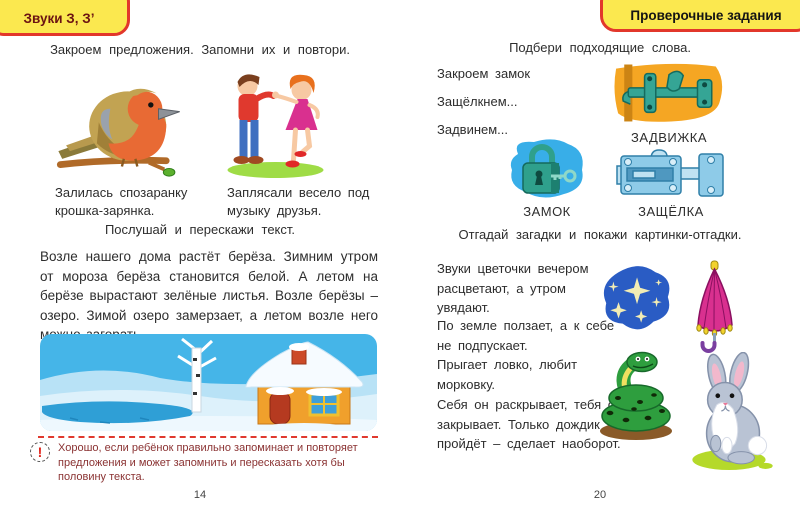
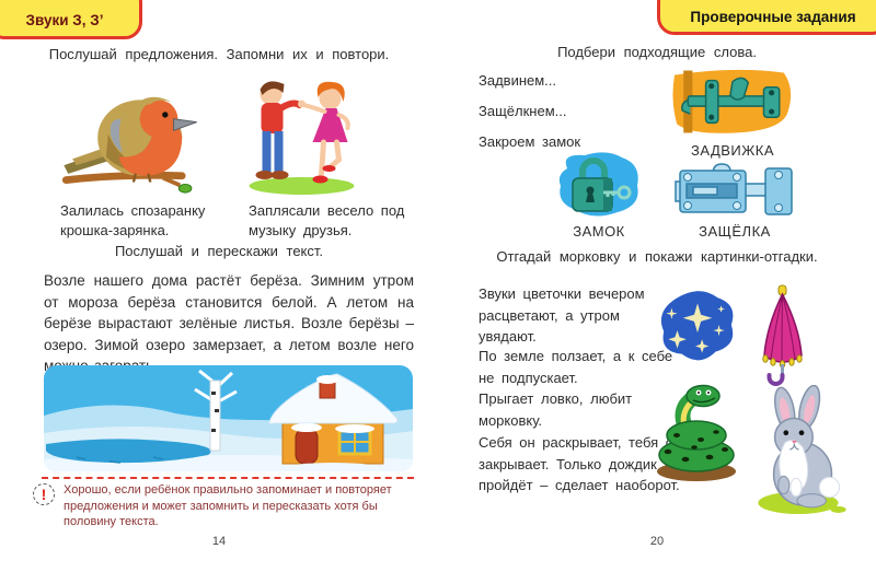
  Звуки З, З’
- Закроем предложения. Запомни их и повтори.
+ Послушай предложения. Запомни их и повтори.
  Залилась спозаранку крошка-зарянка.
  Заплясали весело под музыку друзья.
  Послушай и перескажи текст.
  Возле нашего дома растёт берёза. Зимним утром от мороза берёза становится белой. А летом на берёзе вырастают зелёные листья. Возле берёзы – озеро. Зимой озеро замерзает, а летом возле него м
  !
  Хорошо, если ребёнок правильно запоминает и повторяет предложения и может запомнить и пересказать хотя бы половину текста.
  14
  Проверочные задания
  Подбери подходящие слова.
- Закроем замок
+ Задвинем...
  Защёлкнем...
- Задвинем...
+ Закроем замок
  ЗАДВИЖКА
  ЗАМОК
  ЗАЩЁЛКА
- Отгадай загадки и покажи картинки-отгадки.
+ Отгадай морковку и покажи картинки-отгадки.
  Звуки цветочки вечером расцветают, а утром увядают.
  По земле ползает, а к себе не подпускает.
  Прыгает ловко, любит морковку.
  Себя он раскрывает, тебя о закрывает. Только дождик пройдёт – сделает наоборот.
  20
